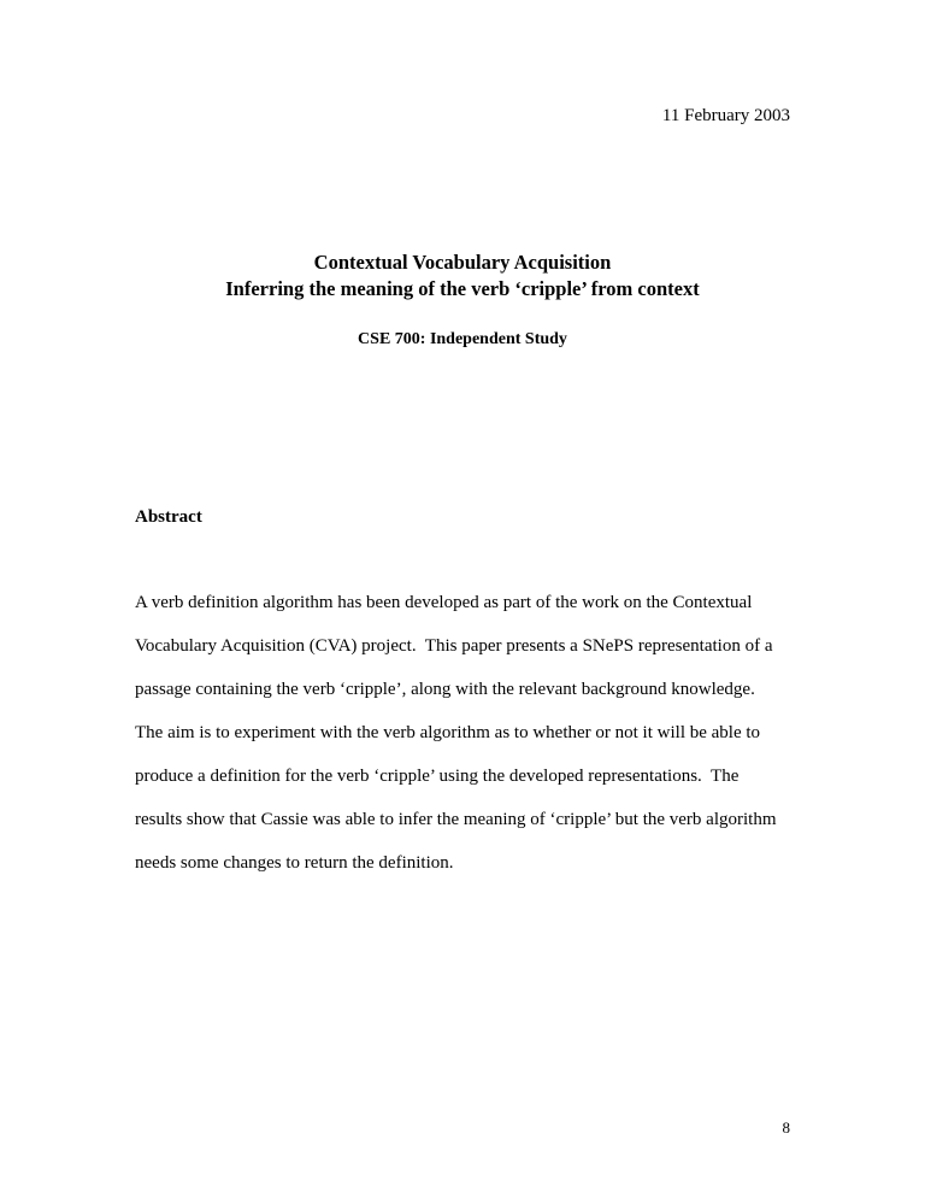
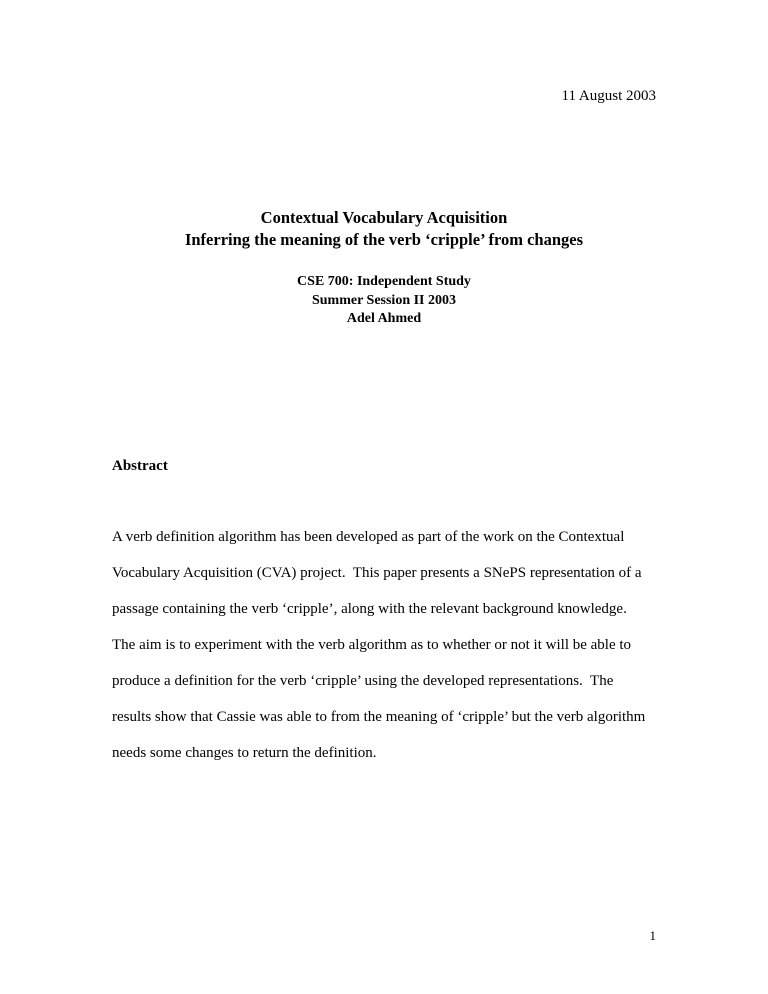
- 11 February 2003
+ 11 August 2003
  Contextual Vocabulary Acquisition
- Inferring the meaning of the verb ‘cripple’ from context
+ Inferring the meaning of the verb ‘cripple’ from changes
  CSE 700: Independent Study
+ Summer Session II 2003
+ Adel Ahmed
  Abstract
- A verb definition algorithm has been developed as part of the work on the Contextual Vocabulary Acquisition (CVA) project. This paper presents a SNePS representation of a passage containing the verb ‘cripple’, along with the relevant background knowledge. The aim is to experiment with the verb algorithm as to whether or not it will be able to produce a definition for the verb ‘cripple’ using the developed representations. The results show that Cassie was able to infer the meaning of ‘cripple’ but the verb algorithm needs some changes to return the definition.
+ A verb definition algorithm has been developed as part of the work on the Contextual Vocabulary Acquisition (CVA) project. This paper presents a SNePS representation of a passage containing the verb ‘cripple’, along with the relevant background knowledge. The aim is to experiment with the verb algorithm as to whether or not it will be able to produce a definition for the verb ‘cripple’ using the developed representations. The results show that Cassie was able to from the meaning of ‘cripple’ but the verb algorithm needs some changes to return the definition.
- 8
+ 1
